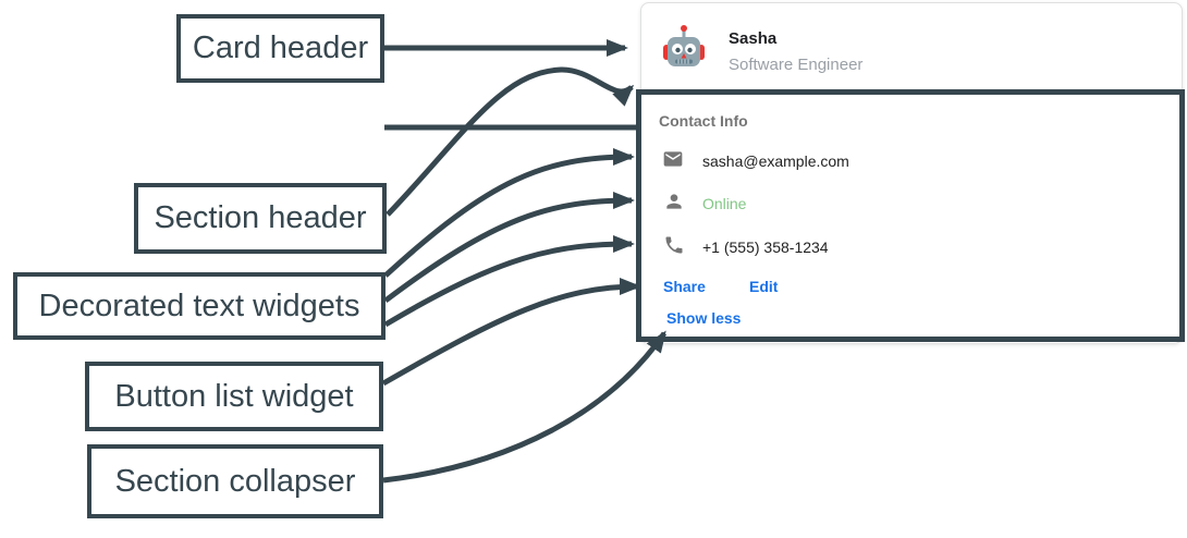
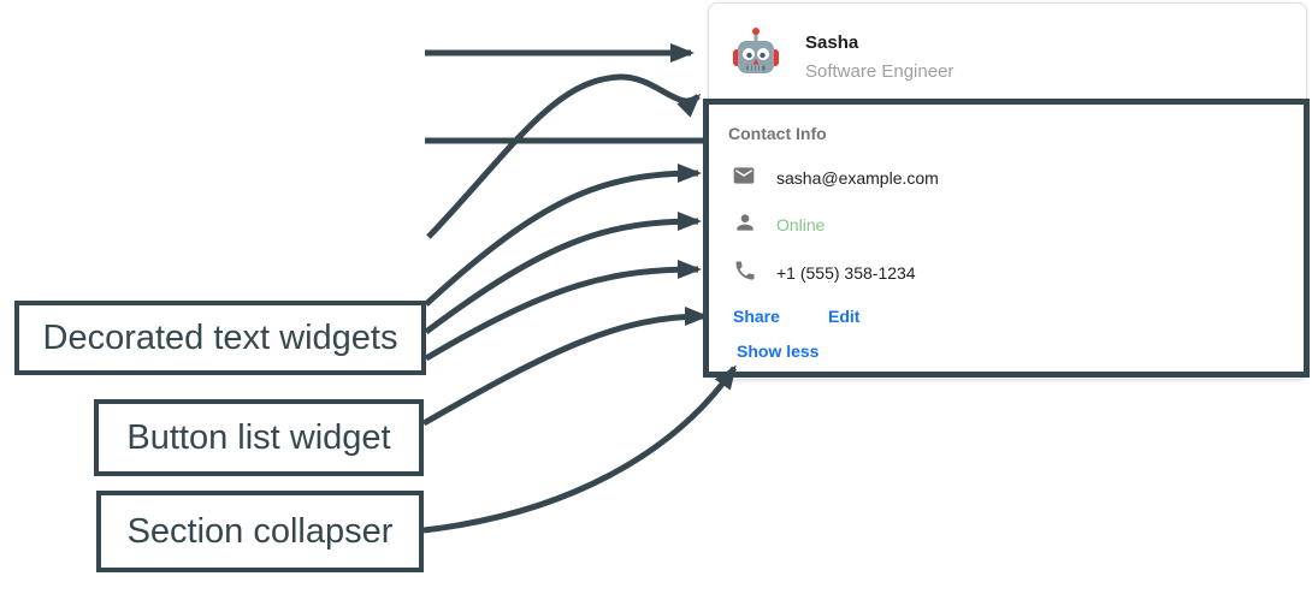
  Sasha
  Software Engineer
  Contact Info
  sasha@example.com
  Online
  +1 (555) 358-1234
  Share
  Edit
  Show less
- Card header
- Section header
  Decorated text widgets
  Button list widget
  Section collapser
